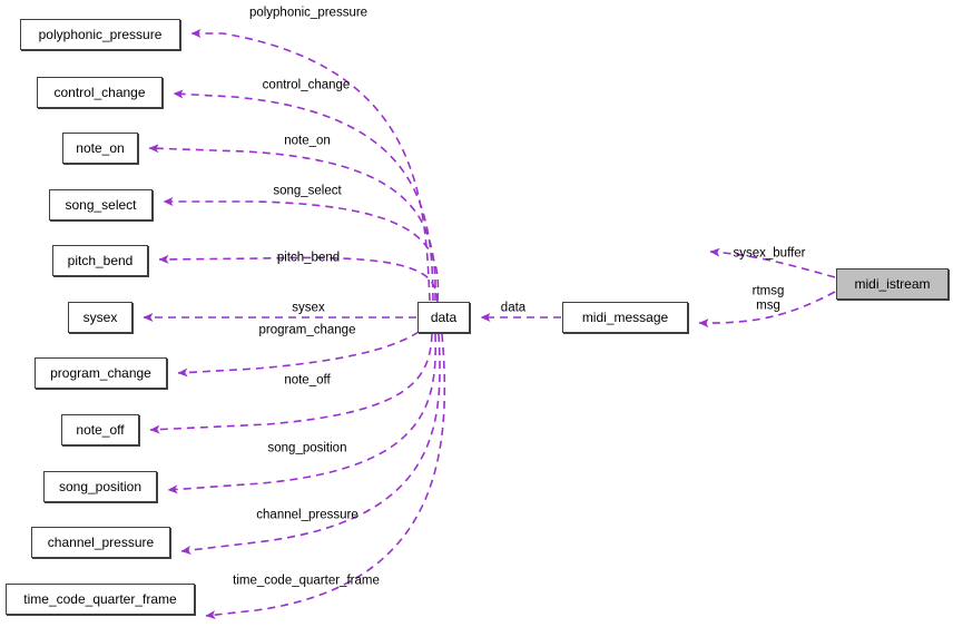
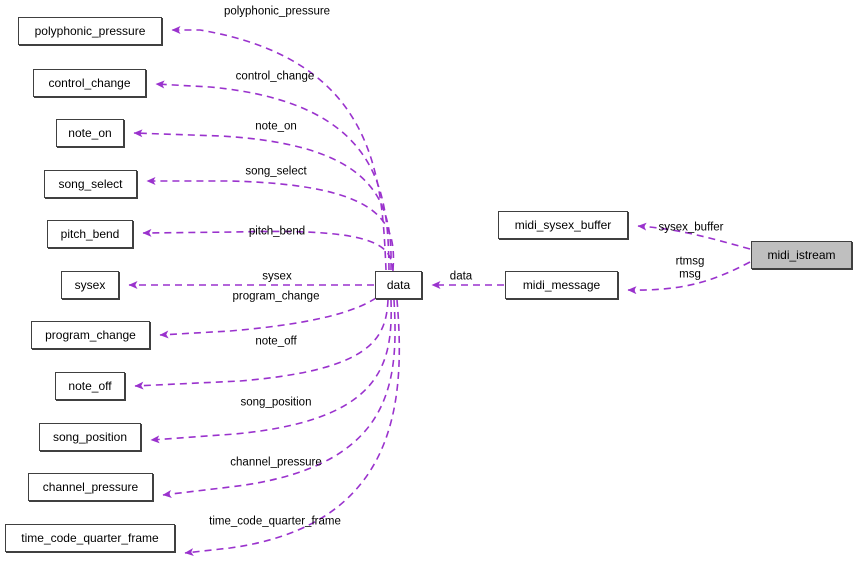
  polyphonic_pressure
  control_change
  note_on
  song_select
  pitch_bend
  sysex
  program_change
  note_off
  song_position
  channel_pressure
  time_code_quarter_frame
  data
+ midi_sysex_buffer
  midi_message
  midi_istream
  polyphonic_pressure
  control_change
  note_on
  song_select
  pitch_bend
  sysex
  program_change
  note_off
  song_position
  channel_pressure
  time_code_quarter_frame
  data
  sysex_buffer
  rtmsg
  msg
